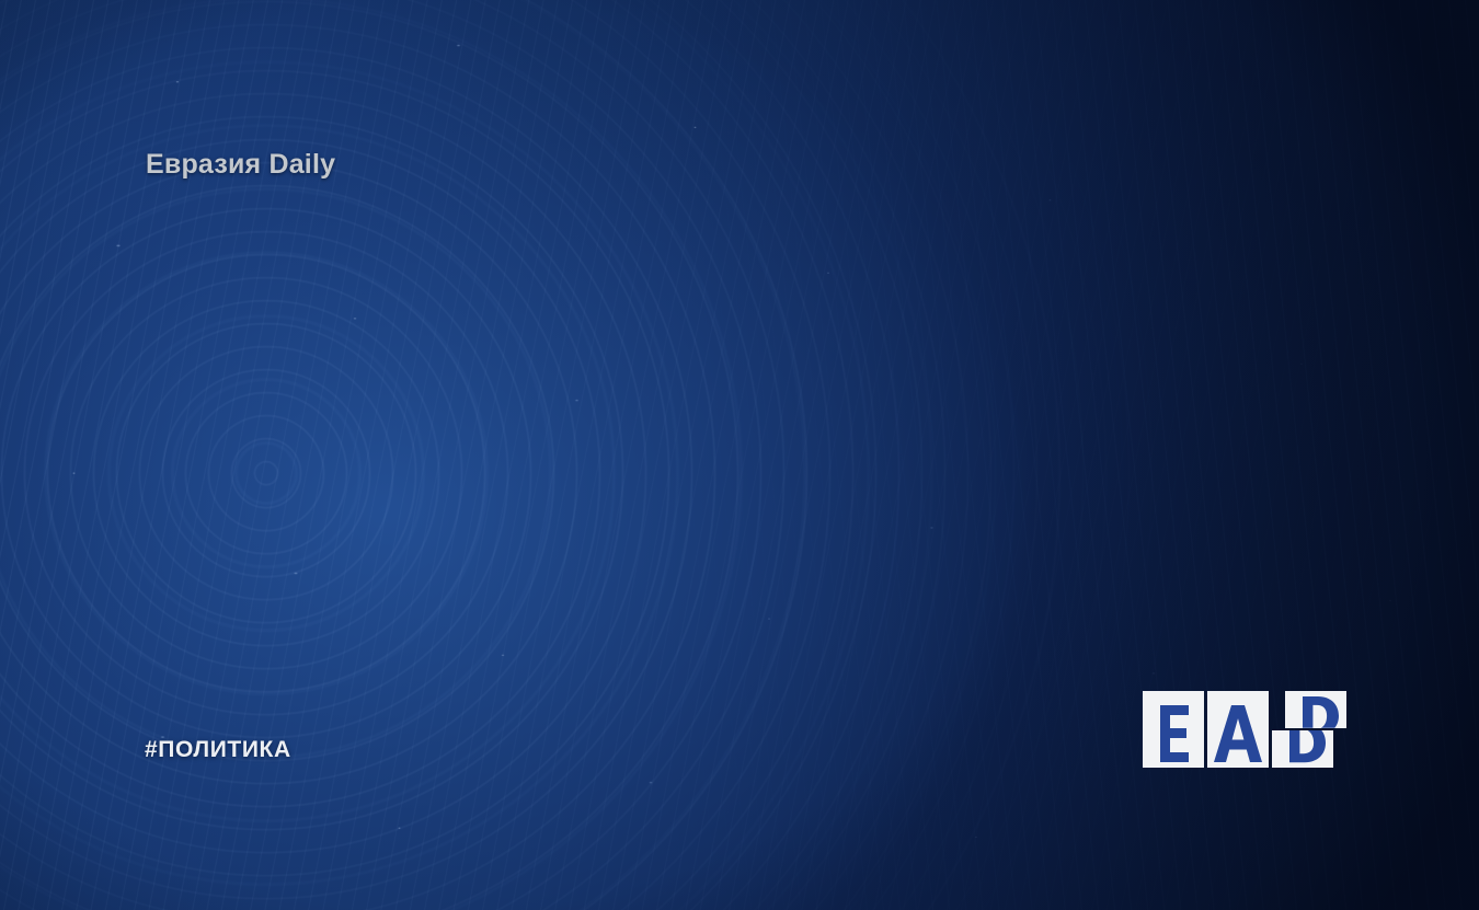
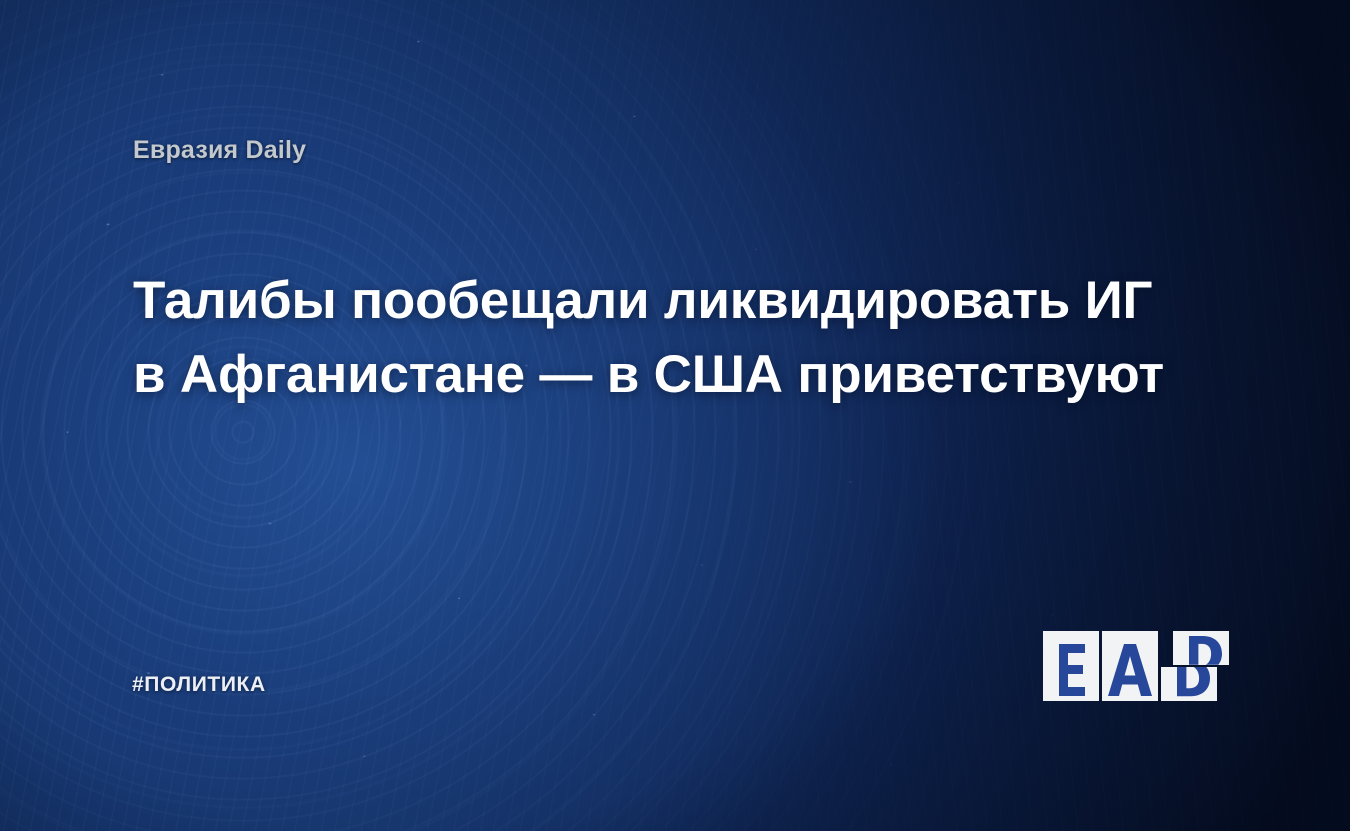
  Евразия Daily
+ Талибы пообещали ликвидировать ИГ в Афганистане — в США приветствуют
  #ПОЛИТИКА
